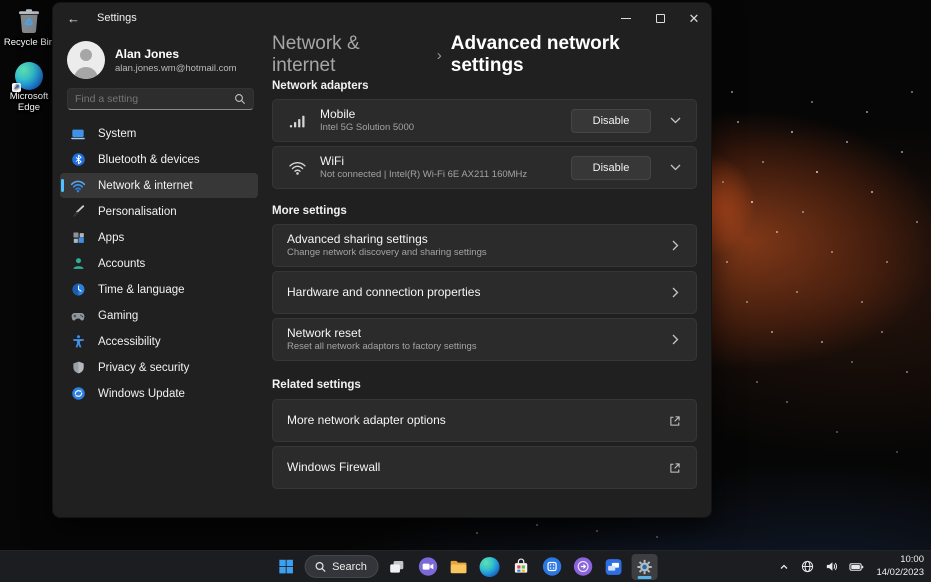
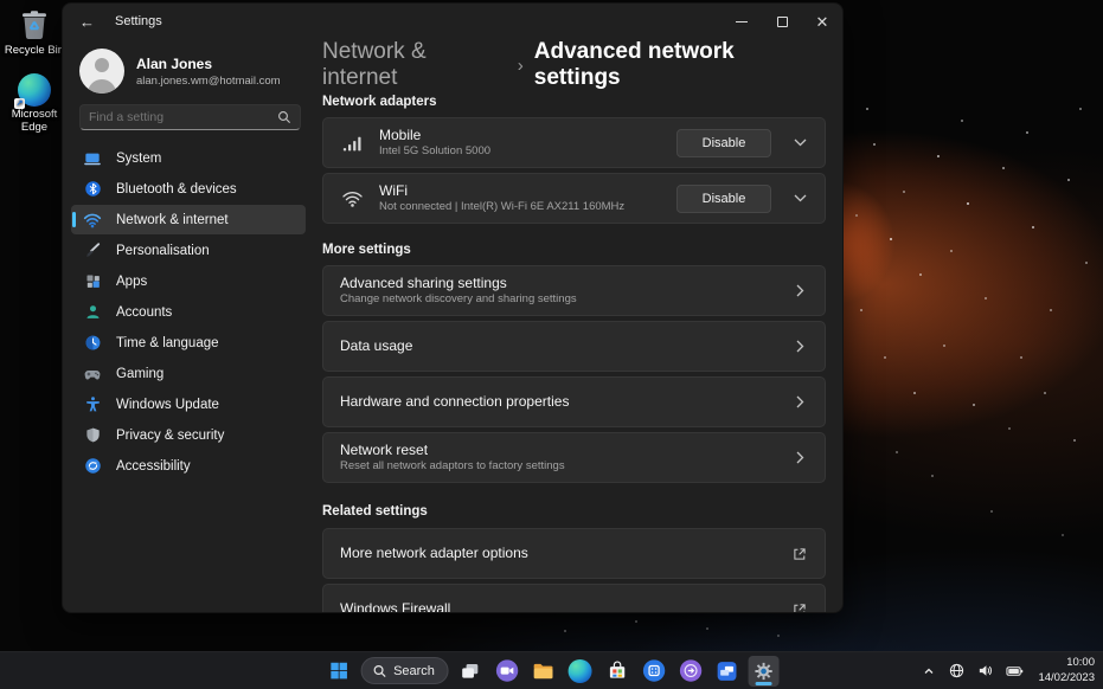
  Recycle Bi
  Microsoft Edge
  ←
  Settings
  ✕
  Alan Jones
  alan.jones.wm@hotmail.com
  Find a setting
  System
  Bluetooth & devices
  Network & internet
  Personalisation
  Apps
  Accounts
  Time & language
  Gaming
- Accessibility
+ Windows Update
  Privacy & security
- Windows Update
+ Accessibility
  Network & internet
  ›
  Advanced network settings
  Network adapters
  Mobile
  Intel 5G Solution 5000
  Disable
  WiFi
  Not connected | Intel(R) Wi-Fi 6E AX211 160MHz
  Disable
  More settings
  Advanced sharing settings
  Change network discovery and sharing settings
+ Data usage
  Hardware and connection properties
  Network reset
  Reset all network adaptors to factory settings
  Related settings
  More network adapter options
  Windows Firewall
  Search
  10:00
  14/02/2023
